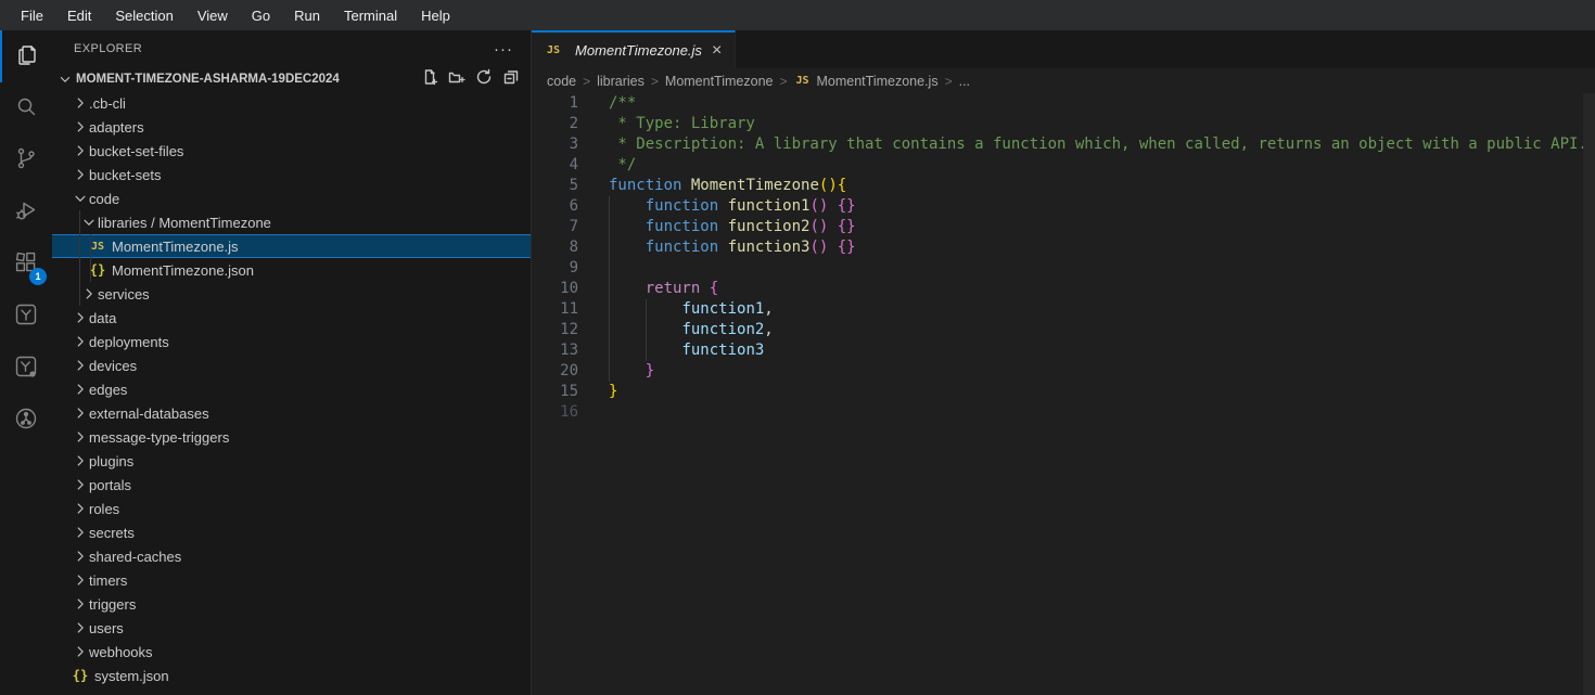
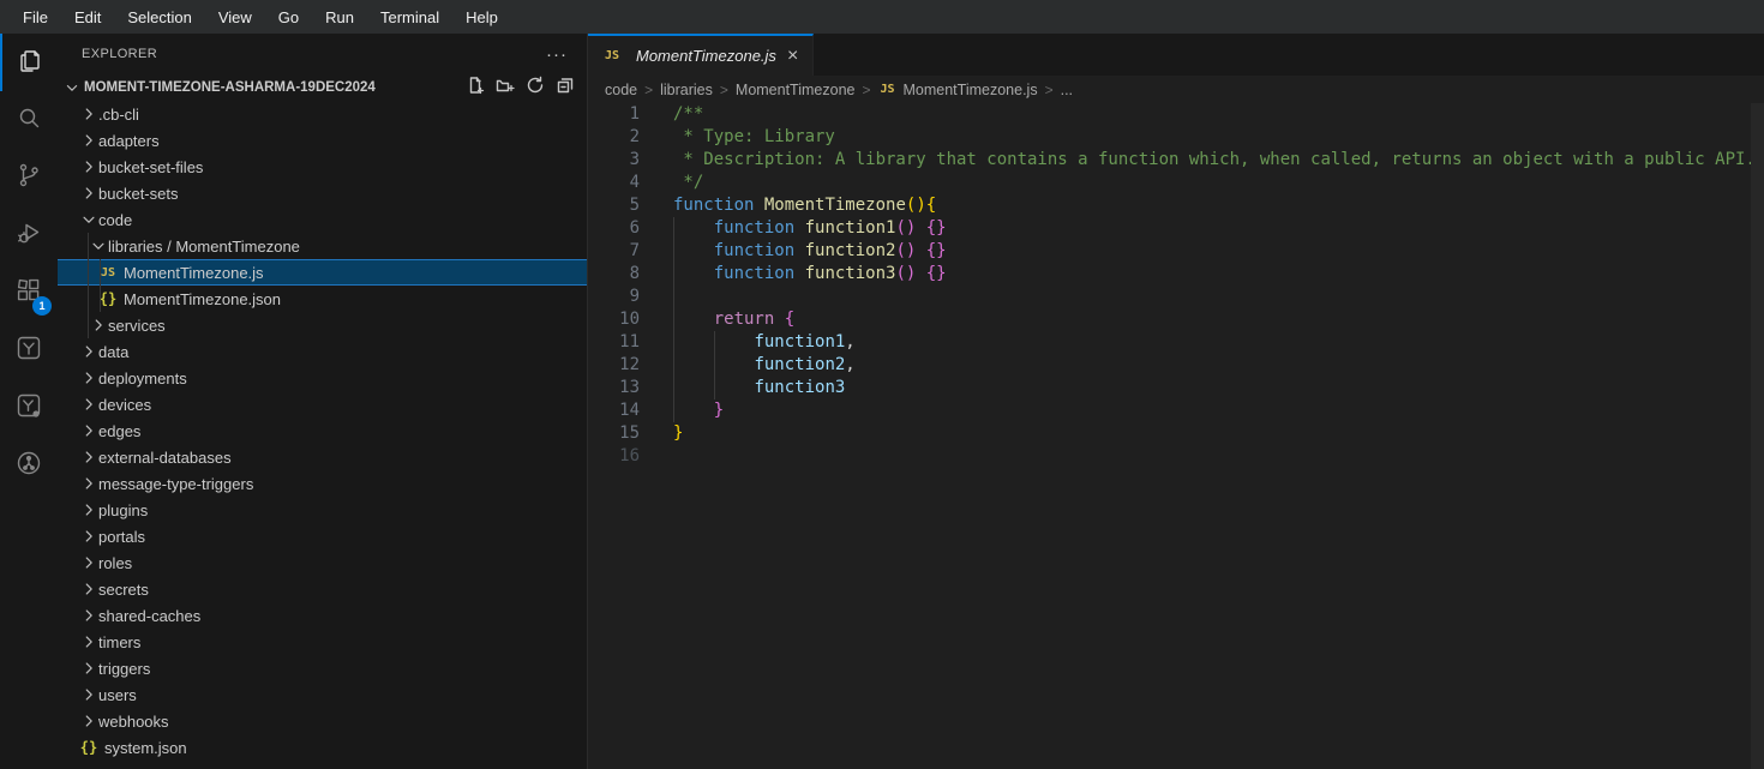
  File
  Edit
  Selection
  View
  Go
  Run
  Terminal
  Help
  1
  EXPLORER
  ···
  MOMENT-TIMEZONE-ASHARMA-19DEC2024
  .cb-cli
  adapters
  bucket-set-files
  bucket-sets
  code
  libraries / MomentTimezone
  JS
  MomentTimezone.js
  {}
  MomentTimezone.json
  services
  data
  deployments
  devices
  edges
  external-databases
  message-type-triggers
  plugins
  portals
  roles
  secrets
  shared-caches
  timers
  triggers
  users
  webhooks
  {}
  system.json
  JS
  MomentTimezone.js
  ×
  code
  >
  libraries
  >
  MomentTimezone
  >
  JS
  MomentTimezone.js
  >
  ...
  1
  /**
  2
  * Type: Library
  3
  * Description: A library that contains a function which, when called, returns an object with a public API
  4
  */
  5
  function MomentTimezone(){
  6
  function function1() {}
  7
  function function2() {}
  8
  function function3() {}
  9
  10
  return {
  11
  function1,
  12
  function2,
  13
  function3
- 20
+ 14
  }
  15
  }
  16
